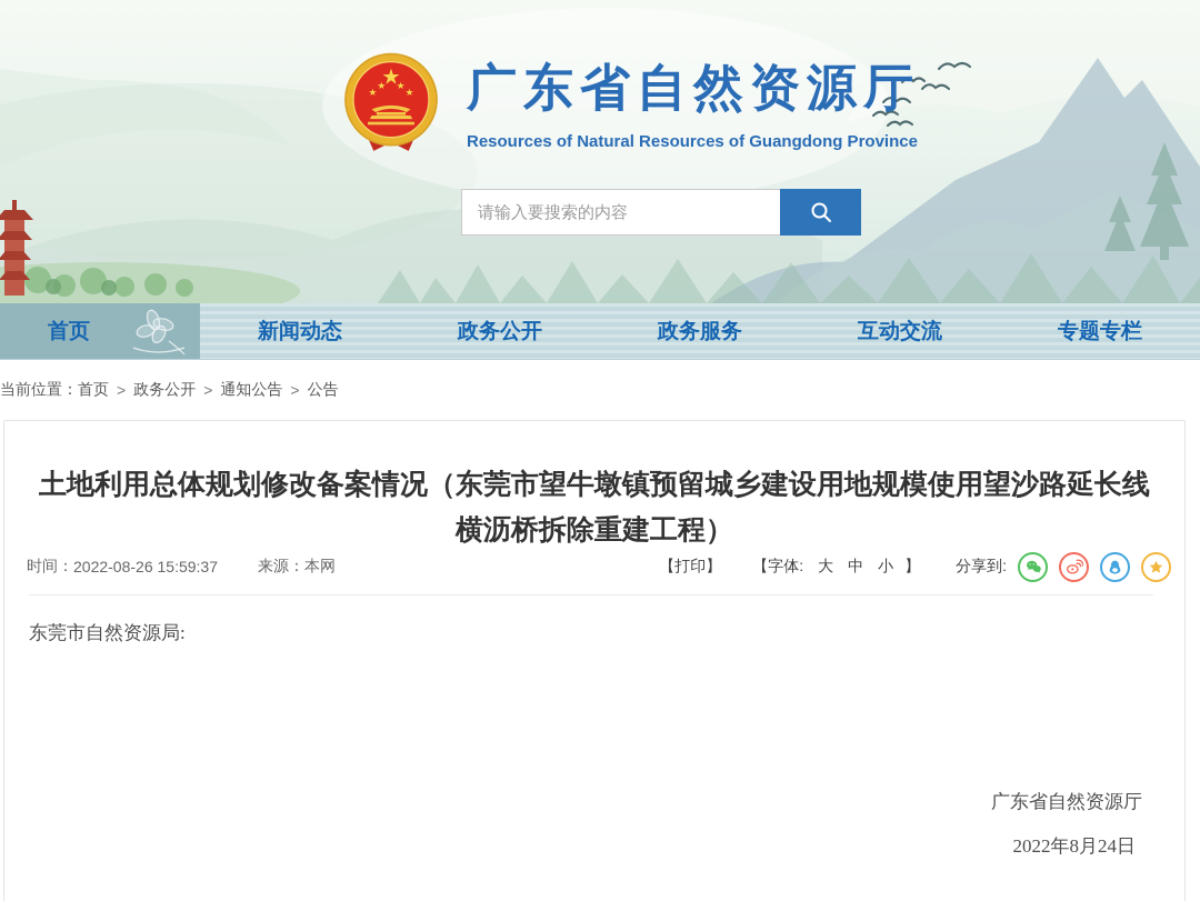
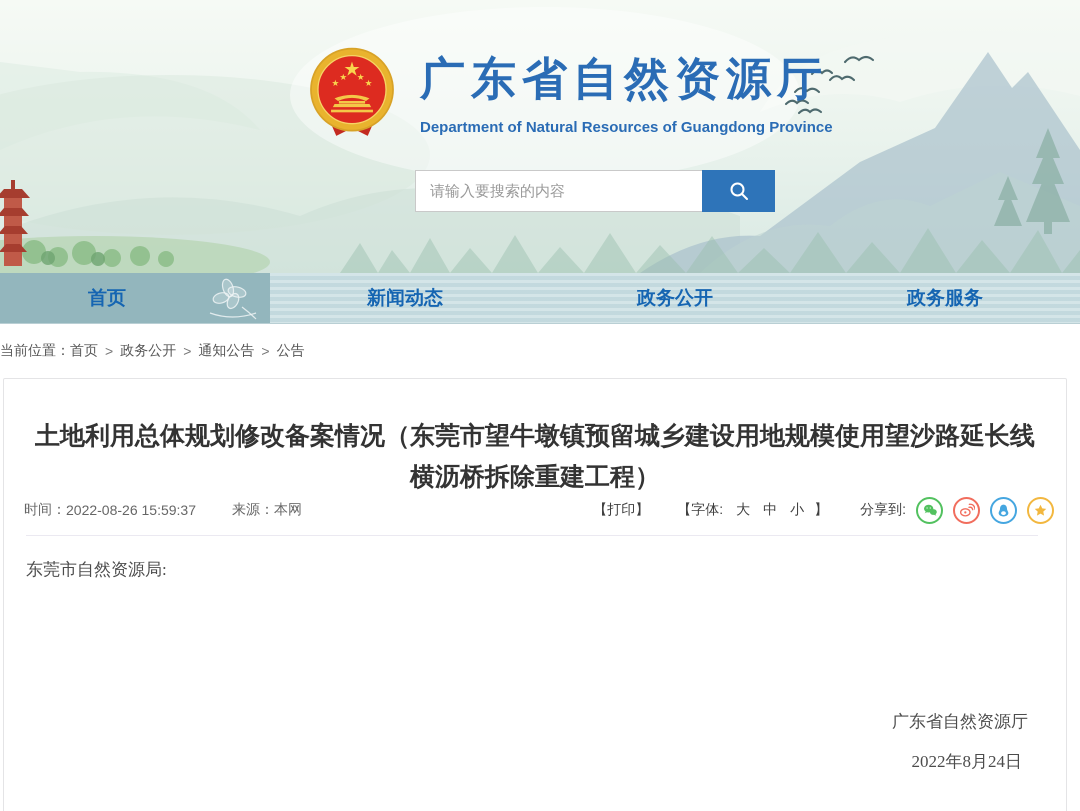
  ★
  ★
  ★
  ★
  ★
  广东省自然资源厅
- Resources of Natural Resources of Guangdong Province
+ Department of Natural Resources of Guangdong Province
  请输入要搜索的内容
  首页
  新闻动态
  政务公开
  政务服务
- 互动交流
- 专题专栏
  当前位置：
  首页
  >
  政务公开
  >
  通知公告
  >
  公告
  土地利用总体规划修改备案情况（东莞市望牛墩镇预留城乡建设用地规模使用望沙路延长线横沥桥拆除重建工程）
  时间：
  2022-08-26 15:59:37
  来源：
  本网
  【打印】
  【字体:
  大
  中
  小
  】
  分享到:
  东莞市自然资源局:
  广东省自然资源厅
  2022年8月24日
